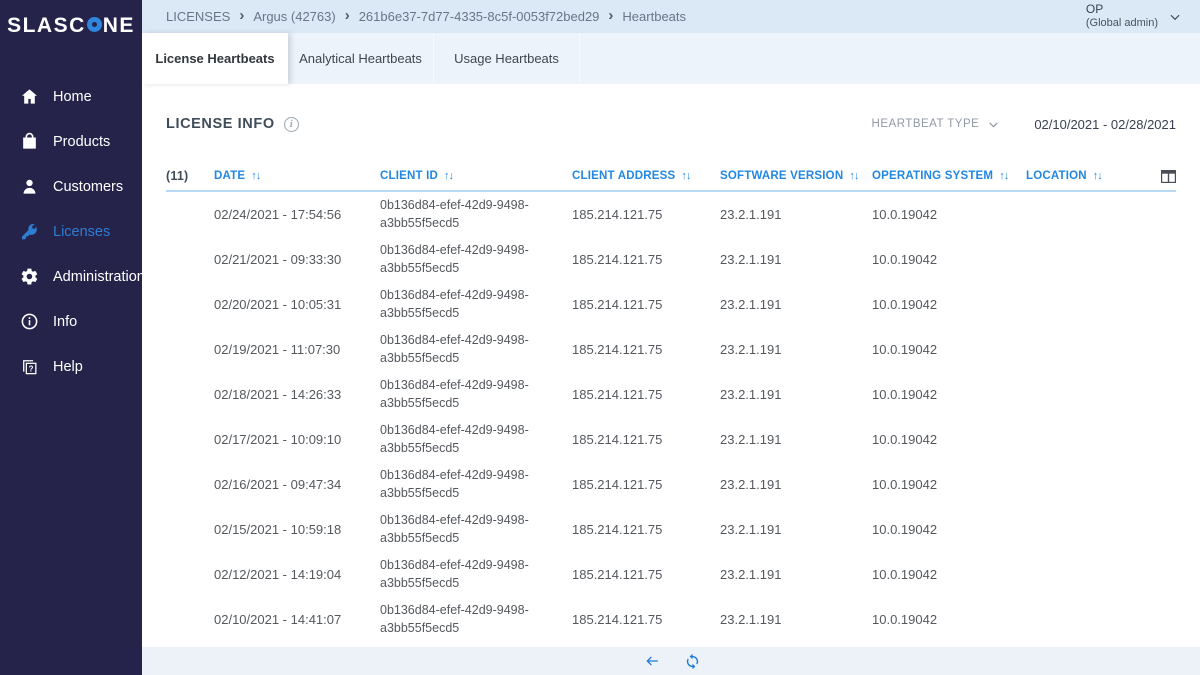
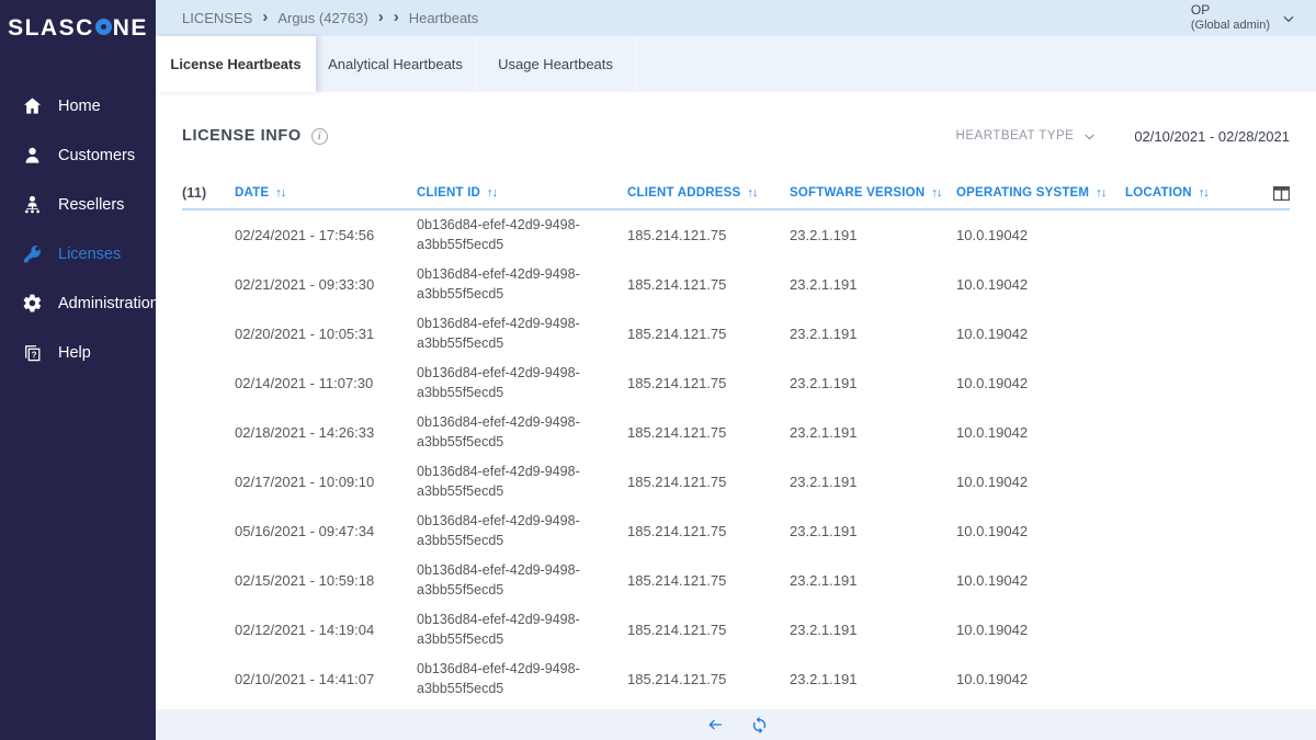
  SLASC NE
  Home
- Products
  Customers
+ Resellers
  Licenses
  Administration
- Info
  ?
  Help
  LICENSES
  ›
  Argus (42763)
  ›
- 261b6e37-7d77-4335-8c5f-0053f72bed29
  ›
  Heartbeats
  OP
  (Global admin)
  License Heartbeats
  Analytical Heartbeats
  Usage Heartbeats
  LICENSE INFO
  i
  HEARTBEAT TYPE
  02/10/2021 - 02/28/2021
  (11)
  DATE ↑↓
  CLIENT ID ↑↓
  CLIENT ADDRESS ↑↓
  SOFTWARE VERSION ↑↓
  OPERATING SYSTEM ↑↓
  LOCATION ↑↓
  02/24/2021 - 17:54:56
  0b136d84-efef-42d9-9498-a3bb55f5ecd5
  185.214.121.75
  23.2.1.191
  10.0.19042
  02/21/2021 - 09:33:30
  0b136d84-efef-42d9-9498-a3bb55f5ecd5
  185.214.121.75
  23.2.1.191
  10.0.19042
  02/20/2021 - 10:05:31
  0b136d84-efef-42d9-9498-a3bb55f5ecd5
  185.214.121.75
  23.2.1.191
  10.0.19042
- 02/19/2021 - 11:07:30
+ 02/14/2021 - 11:07:30
  0b136d84-efef-42d9-9498-a3bb55f5ecd5
  185.214.121.75
  23.2.1.191
  10.0.19042
  02/18/2021 - 14:26:33
  0b136d84-efef-42d9-9498-a3bb55f5ecd5
  185.214.121.75
  23.2.1.191
  10.0.19042
  02/17/2021 - 10:09:10
  0b136d84-efef-42d9-9498-a3bb55f5ecd5
  185.214.121.75
  23.2.1.191
  10.0.19042
- 02/16/2021 - 09:47:34
+ 05/16/2021 - 09:47:34
  0b136d84-efef-42d9-9498-a3bb55f5ecd5
  185.214.121.75
  23.2.1.191
  10.0.19042
  02/15/2021 - 10:59:18
  0b136d84-efef-42d9-9498-a3bb55f5ecd5
  185.214.121.75
  23.2.1.191
  10.0.19042
  02/12/2021 - 14:19:04
  0b136d84-efef-42d9-9498-a3bb55f5ecd5
  185.214.121.75
  23.2.1.191
  10.0.19042
  02/10/2021 - 14:41:07
  0b136d84-efef-42d9-9498-a3bb55f5ecd5
  185.214.121.75
  23.2.1.191
  10.0.19042
